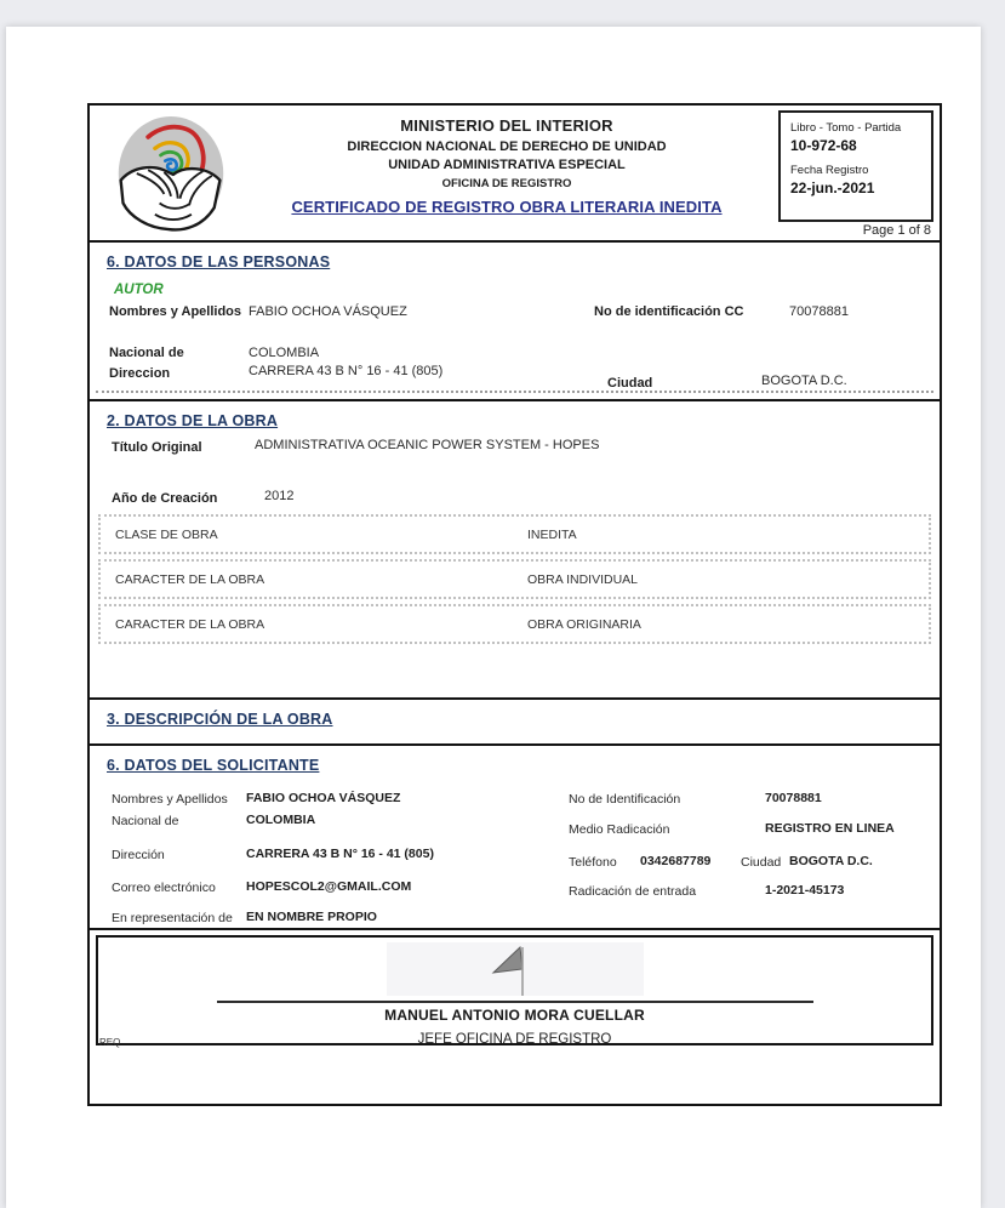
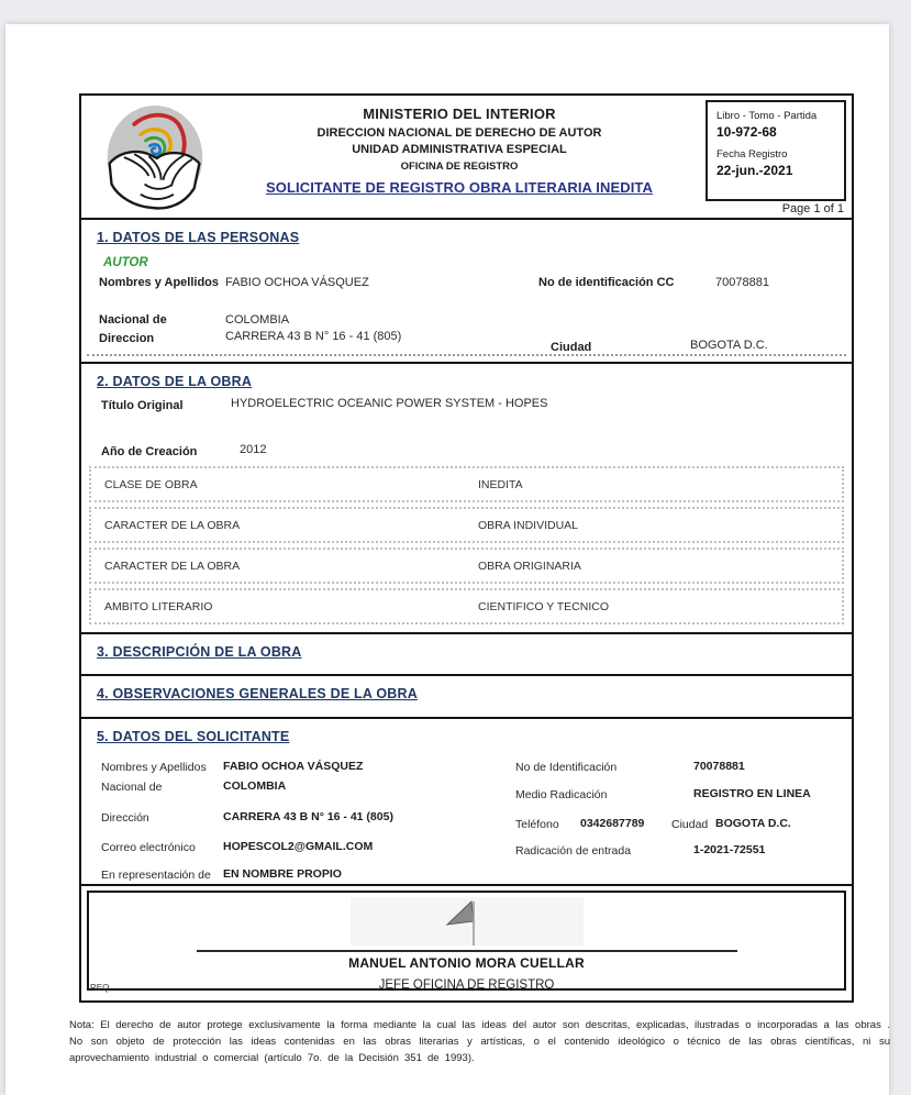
  MINISTERIO DEL INTERIOR
- DIRECCION NACIONAL DE DERECHO DE UNIDAD
+ DIRECCION NACIONAL DE DERECHO DE AUTOR
  UNIDAD ADMINISTRATIVA ESPECIAL
  OFICINA DE REGISTRO
- CERTIFICADO DE REGISTRO OBRA LITERARIA INEDITA
+ SOLICITANTE DE REGISTRO OBRA LITERARIA INEDITA
  Libro - Tomo - Partida
  10-972-68
  Fecha Registro
  22-jun.-2021
- Page 1 of 8
+ Page 1 of 1
- 6. DATOS DE LAS PERSONAS
+ 1. DATOS DE LAS PERSONAS
  AUTOR
  Nombres y Apellidos
  FABIO OCHOA VÁSQUEZ
  No de identificación CC
  70078881
  Nacional de
  COLOMBIA
  Direccion
  CARRERA 43 B N° 16 - 41 (805)
  Ciudad
  BOGOTA D.C.
  2. DATOS DE LA OBRA
  Título Original
- ADMINISTRATIVA OCEANIC POWER SYSTEM - HOPES
+ HYDROELECTRIC OCEANIC POWER SYSTEM - HOPES
  Año de Creación
  2012
  CLASE DE OBRA
  INEDITA
  CARACTER DE LA OBRA
  OBRA INDIVIDUAL
  CARACTER DE LA OBRA
  OBRA ORIGINARIA
+ AMBITO LITERARIO
+ CIENTIFICO Y TECNICO
  3. DESCRIPCIÓN DE LA OBRA
+ 4. OBSERVACIONES GENERALES DE LA OBRA
- 6. DATOS DEL SOLICITANTE
+ 5. DATOS DEL SOLICITANTE
  Nombres y Apellidos
  FABIO OCHOA VÁSQUEZ
  Nacional de
  COLOMBIA
  Dirección
  CARRERA 43 B N° 16 - 41 (805)
  Correo electrónico
  HOPESCOL2@GMAIL.COM
  En representación de
  EN NOMBRE PROPIO
  No de Identificación
  70078881
  Medio Radicación
  REGISTRO EN LINEA
  Teléfono
  0342687789
  Ciudad
  BOGOTA D.C.
  Radicación de entrada
- 1-2021-45173
+ 1-2021-72551
  MANUEL ANTONIO MORA CUELLAR
  JEFE OFICINA DE REGISTRO
  REQ
+ Nota: El derecho de autor protege exclusivamente la forma mediante la cual las ideas del autor son descritas, explicadas, ilustradas o incorporadas a las obras . No son objeto de protección las ideas contenidas en las obras literarias y artísticas, o el contenido ideológico o técnico de las obras científicas, ni su aprovechamiento industrial o comercial (artículo 7o. de la Decisión 351 de 1993).
